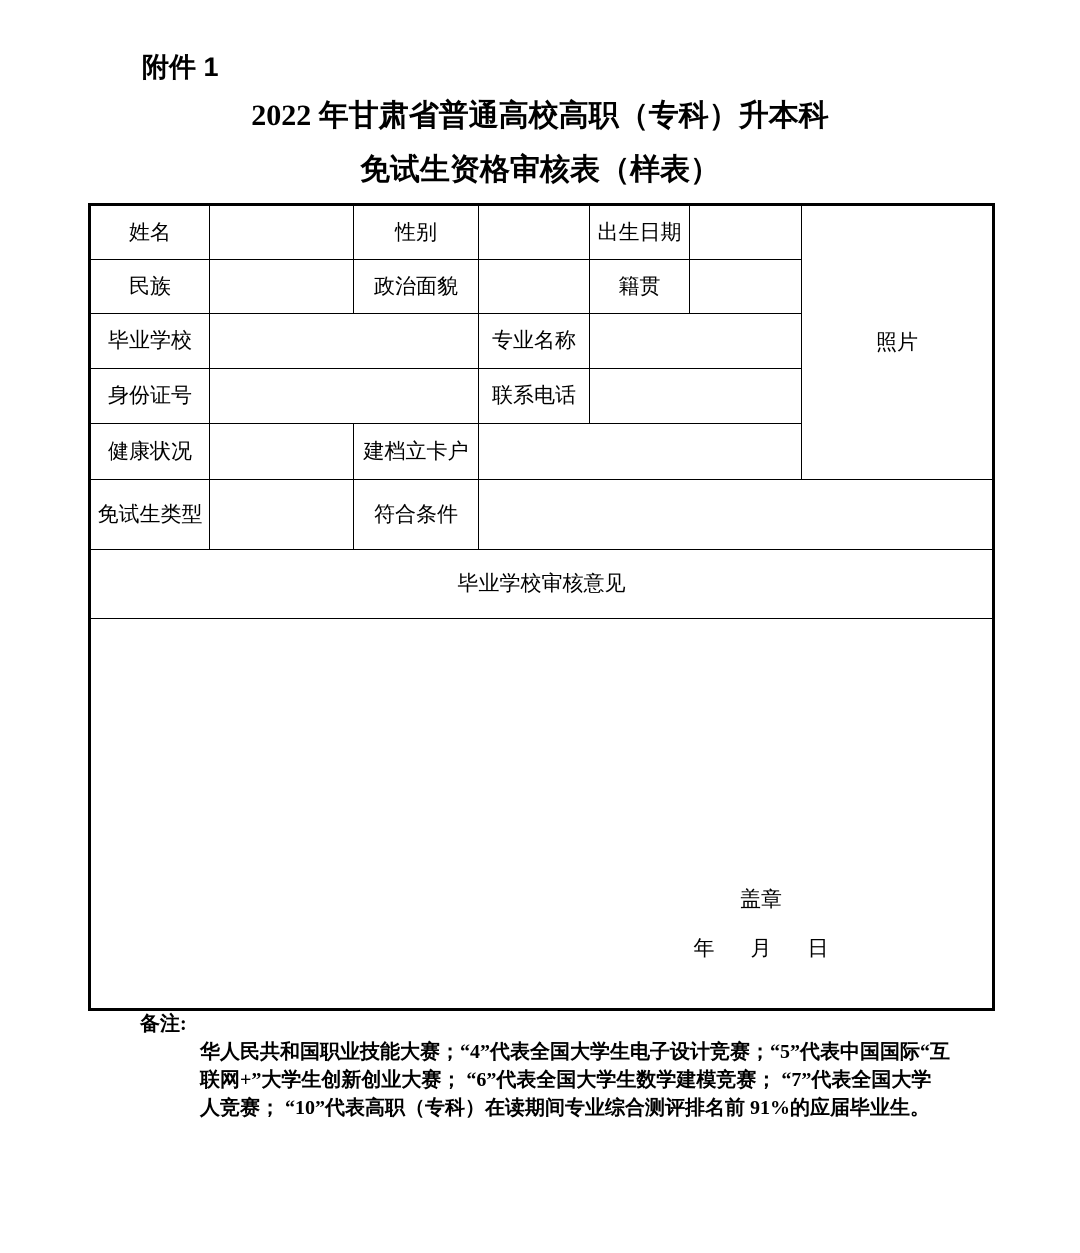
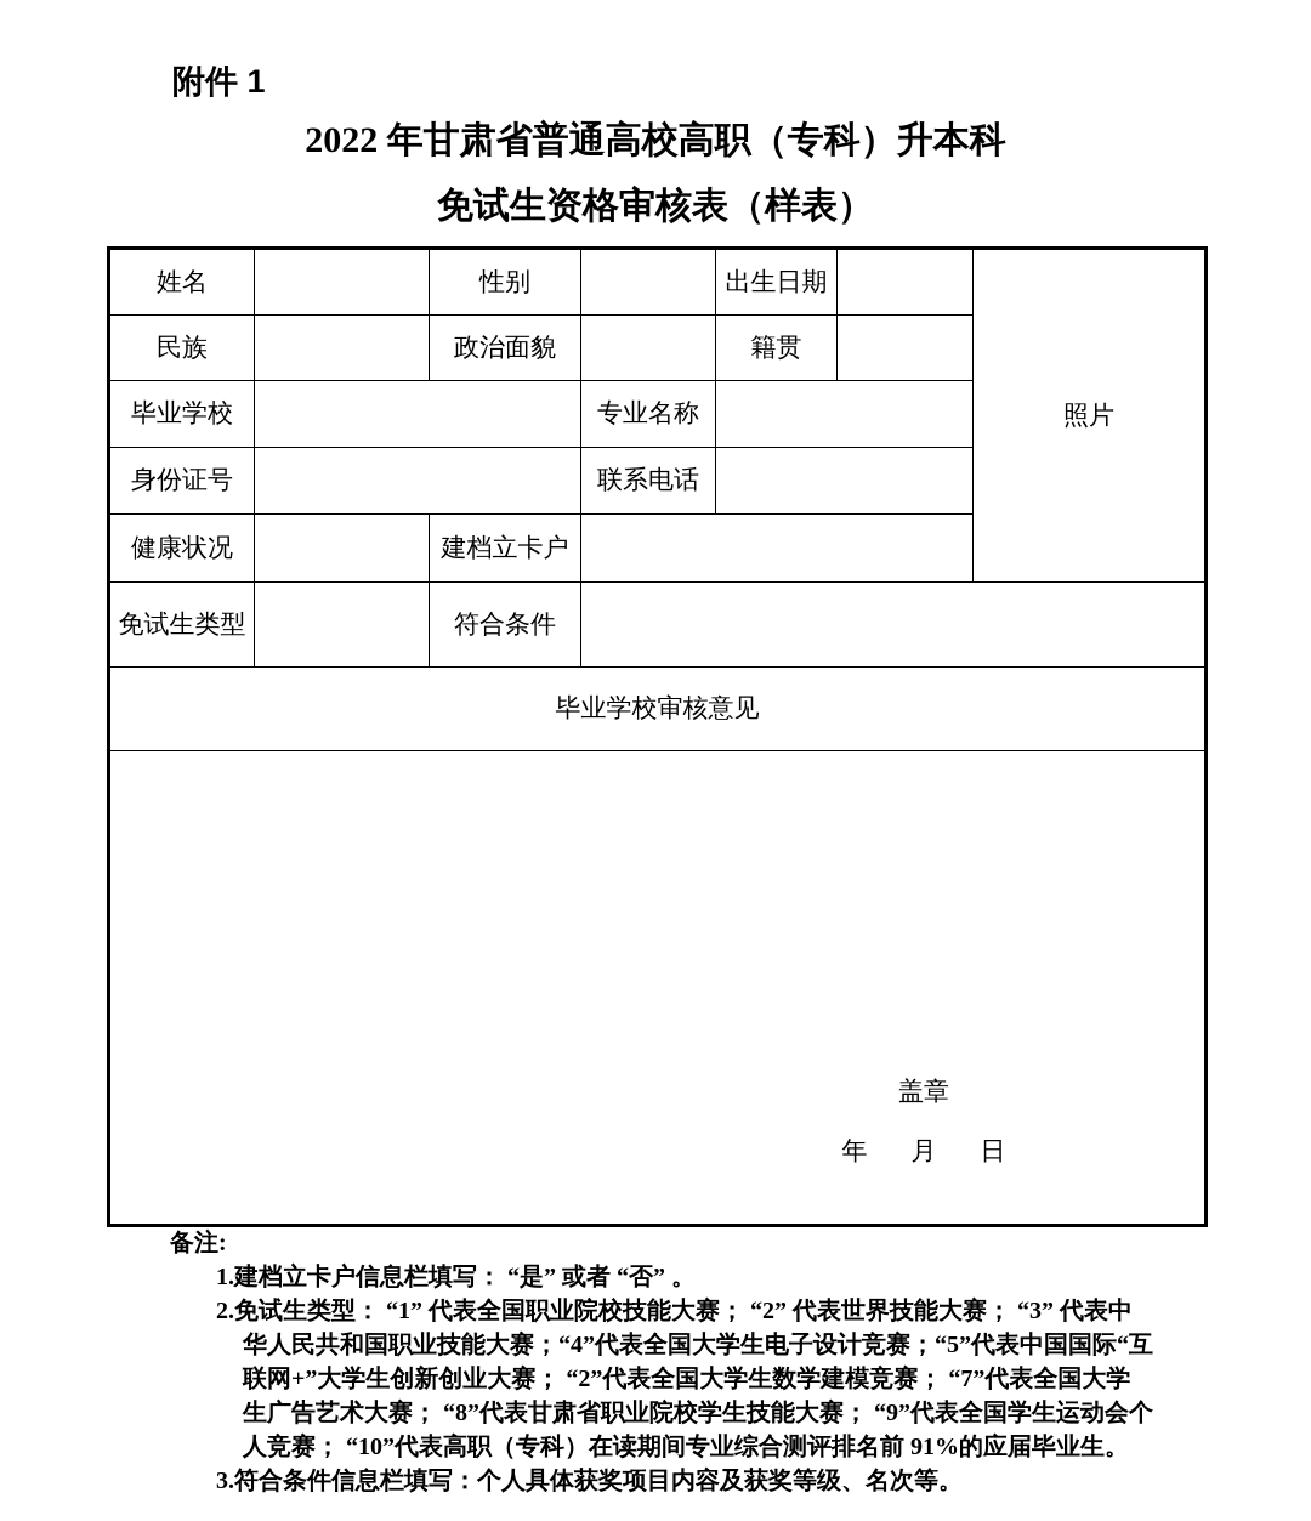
  附件 1
  2022 年甘肃省普通高校高职（专科）升本科
  免试生资格审核表（样表）
  姓名		性别		出生日期		照片
  民族		政治面貌		籍贯
  毕业学校		专业名称
  身份证号		联系电话
  健康状况		建档立卡户
  免试生类型		符合条件
  毕业学校审核意见
  盖章 年 月 日
  备注:
+ 1.建档立卡户信息栏填写： “是” 或者 “否” 。
+ 2.免试生类型： “1” 代表全国职业院校技能大赛； “2” 代表世界技能大赛； “3” 代表中
  华人民共和国职业技能大赛；“4”代表全国大学生电子设计竞赛；“5”代表中国国际“互
- 联网+”大学生创新创业大赛； “6”代表全国大学生数学建模竞赛； “7”代表全国大学
+ 联网+”大学生创新创业大赛； “2”代表全国大学生数学建模竞赛； “7”代表全国大学
+ 生广告艺术大赛； “8”代表甘肃省职业院校学生技能大赛； “9”代表全国学生运动会个
  人竞赛； “10”代表高职（专科）在读期间专业综合测评排名前 91%的应届毕业生。
+ 3.符合条件信息栏填写：个人具体获奖项目内容及获奖等级、名次等。
